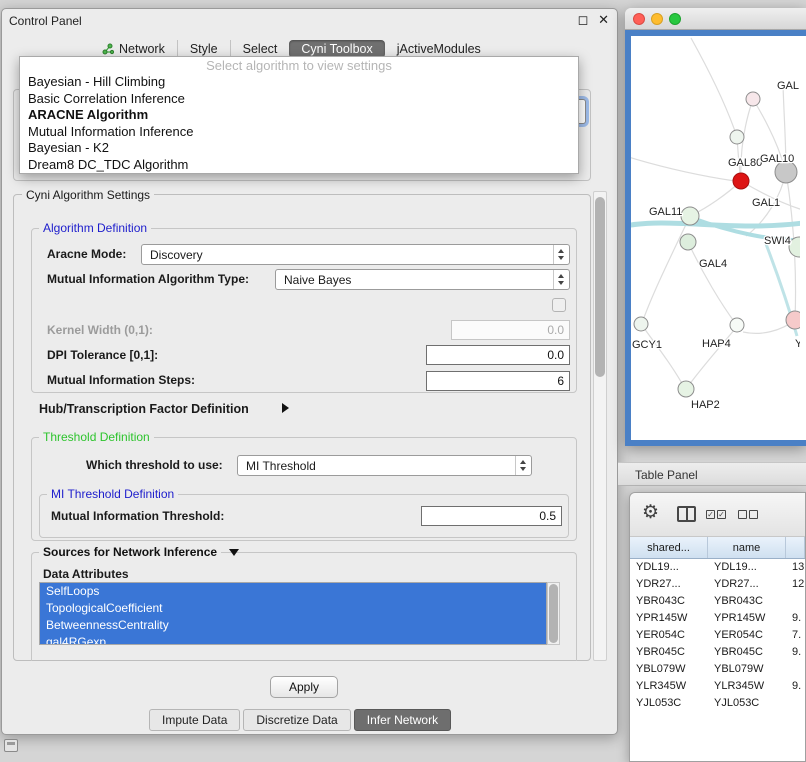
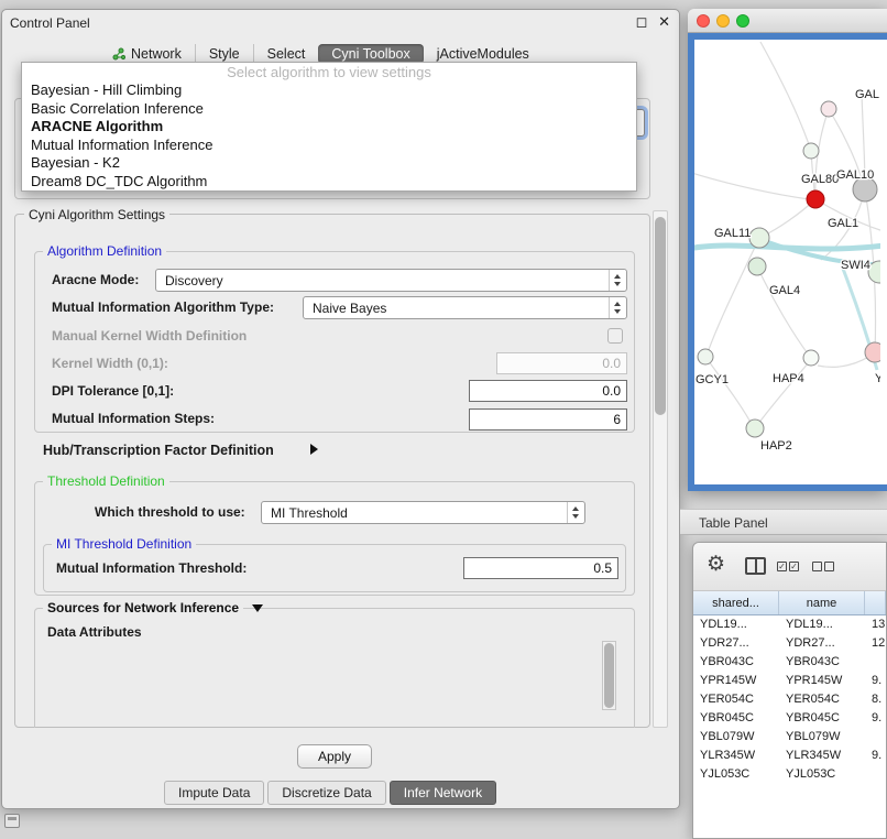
  Control Panel
  ◻ ✕
  Network
  Style
  Select
  Cyni Toolbox
  jActiveModules
  Cyni Algorithm Settings
  Algorithm Definition
  Aracne Mode:
  Discovery
  Mutual Information Algorithm Type:
  Naive Bayes
+ Manual Kernel Width Definition
  Kernel Width (0,1):
  0.0
  DPI Tolerance [0,1]:
  0.0
  Mutual Information Steps:
  6
  Hub/Transcription Factor Definition
  Threshold Definition
  Which threshold to use:
  MI Threshold
  MI Threshold Definition
  Mutual Information Threshold:
  0.5
  Sources for Network Inference
  Data Attributes
- SelfLoops
- TopologicalCoefficient
- BetweennessCentrality
- gal4RGexp
  Apply
  Impute Data
  Discretize Data
  Infer Network
  Select algorithm to view settings
  Bayesian - Hill Climbing
  Basic Correlation Inference
  ARACNE Algorithm
  Mutual Information Inference
  Bayesian - K2
  Dream8 DC_TDC Algorithm
  GAL
  GAL80
  GAL10
  GAL11
  GAL1
  SWI4
  GAL4
  GCY1
  HAP4
  Y
  HAP2
  Table Panel
  ⚙
  ✓
  ✓
  shared...
  name
  YDL19...
  YDL19...
  13
  YDR27...
  YDR27...
  12
  YBR043C
  YBR043C
  YPR145W
  YPR145W
  9.
  YER054C
  YER054C
- 7.
+ 8.
  YBR045C
  YBR045C
  9.
  YBL079W
  YBL079W
  YLR345W
  YLR345W
  9.
  YJL053C
  YJL053C
